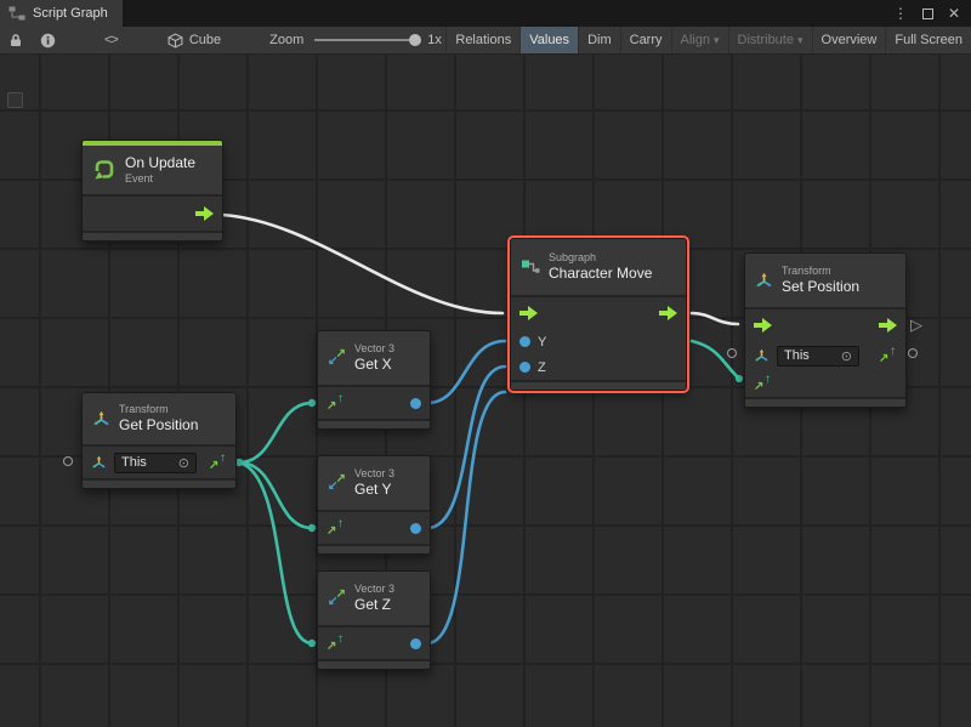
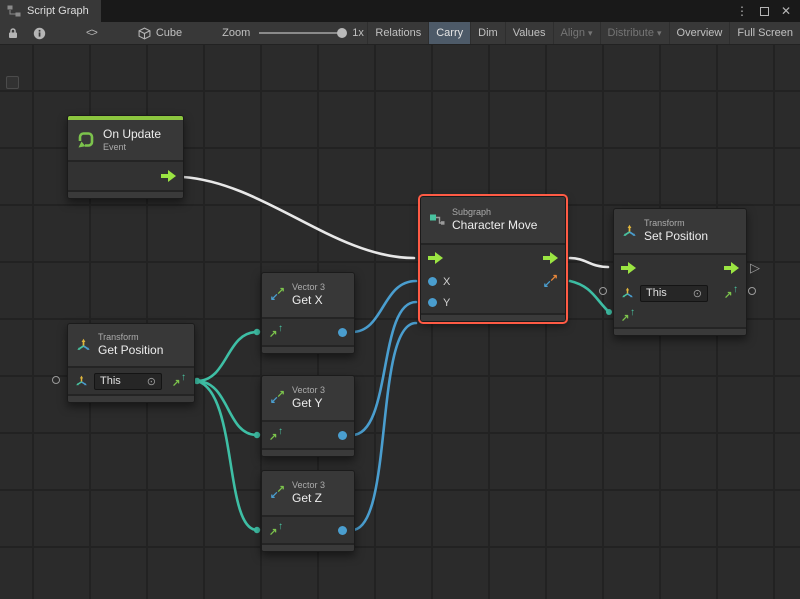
  Script Graph
  ⋮
  ✕
  <>
  Cube
  Zoom
  1x
  Relations
- Values
+ Carry
  Dim
- Carry
+ Values
  Align
  ▾
  Distribute
  ▾
  Overview
  Full Screen
  On Update
  Event
  Subgraph
  Character Move
+ X
  Y
- Z
  Transform
  Set Position
  This
  ⊙
  Transform
  Get Position
  This
  ⊙
  Vector 3
  Get X
  Vector 3
  Get Y
  Vector 3
  Get Z
  ▷
